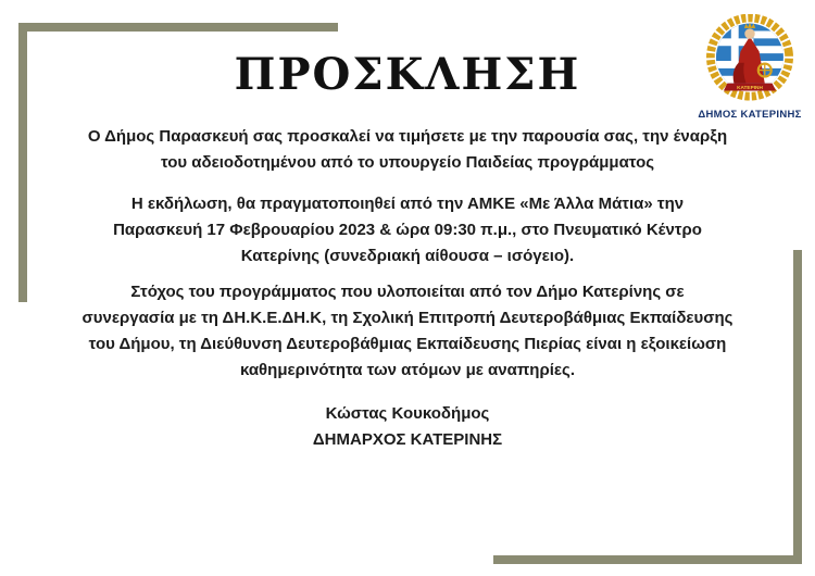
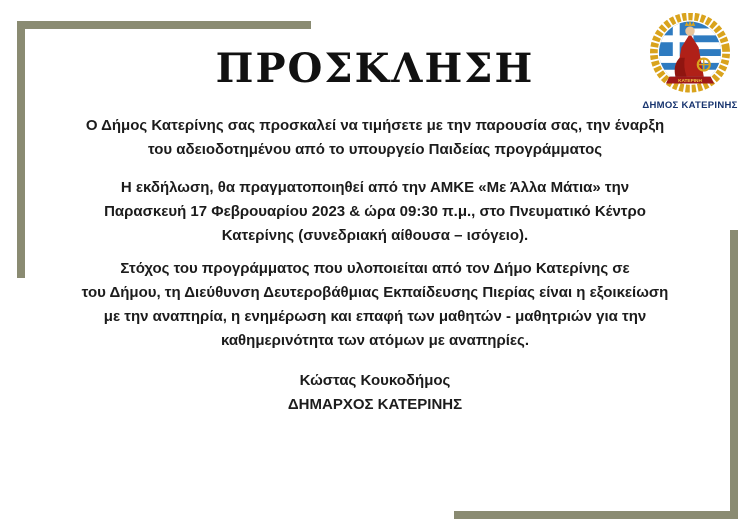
  ΔΗΜΟΣ ΚΑΤΕΡΙΝΗΣ
  ΠΡΟΣΚΛΗΣΗ
- Ο Δήμος Παρασκευή σας προσκαλεί να τιμήσετε με την παρουσία σας, την έναρξη
+ Ο Δήμος Κατερίνης σας προσκαλεί να τιμήσετε με την παρουσία σας, την έναρξη
  του αδειοδοτημένου από το υπουργείο Παιδείας προγράμματος
  Η εκδήλωση, θα πραγματοποιηθεί από την ΑΜΚΕ «Με Άλλα Μάτια» την
  Παρασκευή 17 Φεβρουαρίου 2023 & ώρα 09:30 π.μ., στο Πνευματικό Κέντρο
  Κατερίνης (συνεδριακή αίθουσα – ισόγειο).
  Στόχος του προγράμματος που υλοποιείται από τον Δήμο Κατερίνης σε
- συνεργασία με τη ΔΗ.Κ.Ε.ΔΗ.Κ, τη Σχολική Επιτροπή Δευτεροβάθμιας Εκπαίδευσης
  του Δήμου, τη Διεύθυνση Δευτεροβάθμιας Εκπαίδευσης Πιερίας είναι η εξοικείωση
+ με την αναπηρία, η ενημέρωση και επαφή των μαθητών - μαθητριών για την
  καθημερινότητα των ατόμων με αναπηρίες.
  Κώστας Κουκοδήμος
  ΔΗΜΑΡΧΟΣ ΚΑΤΕΡΙΝΗΣ
